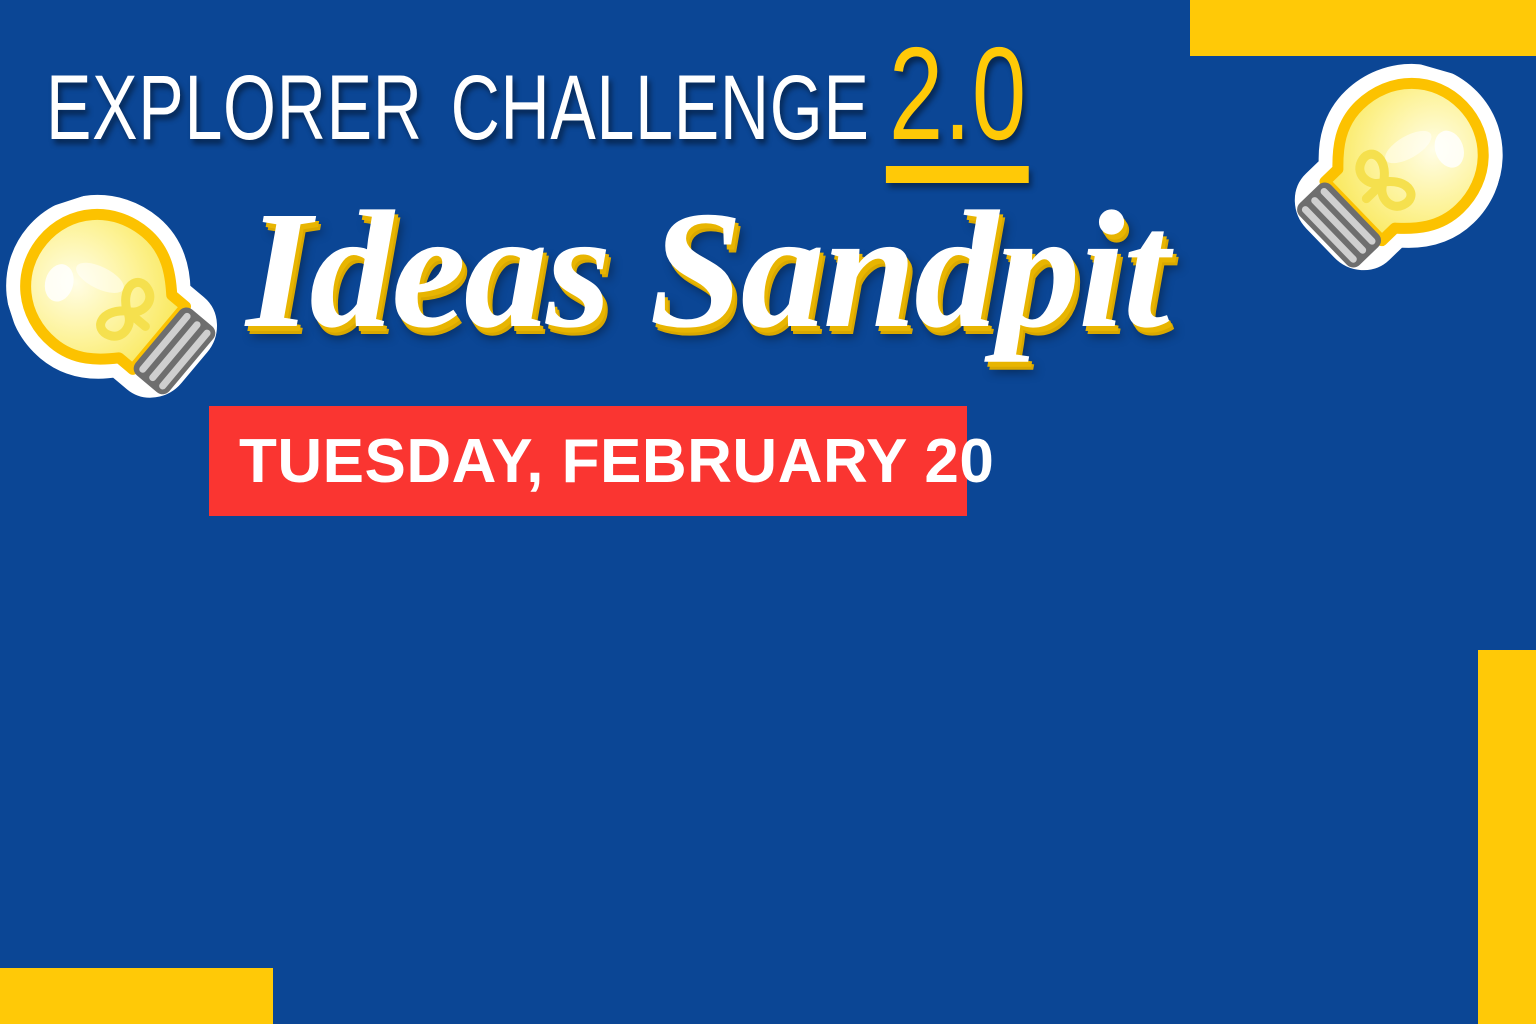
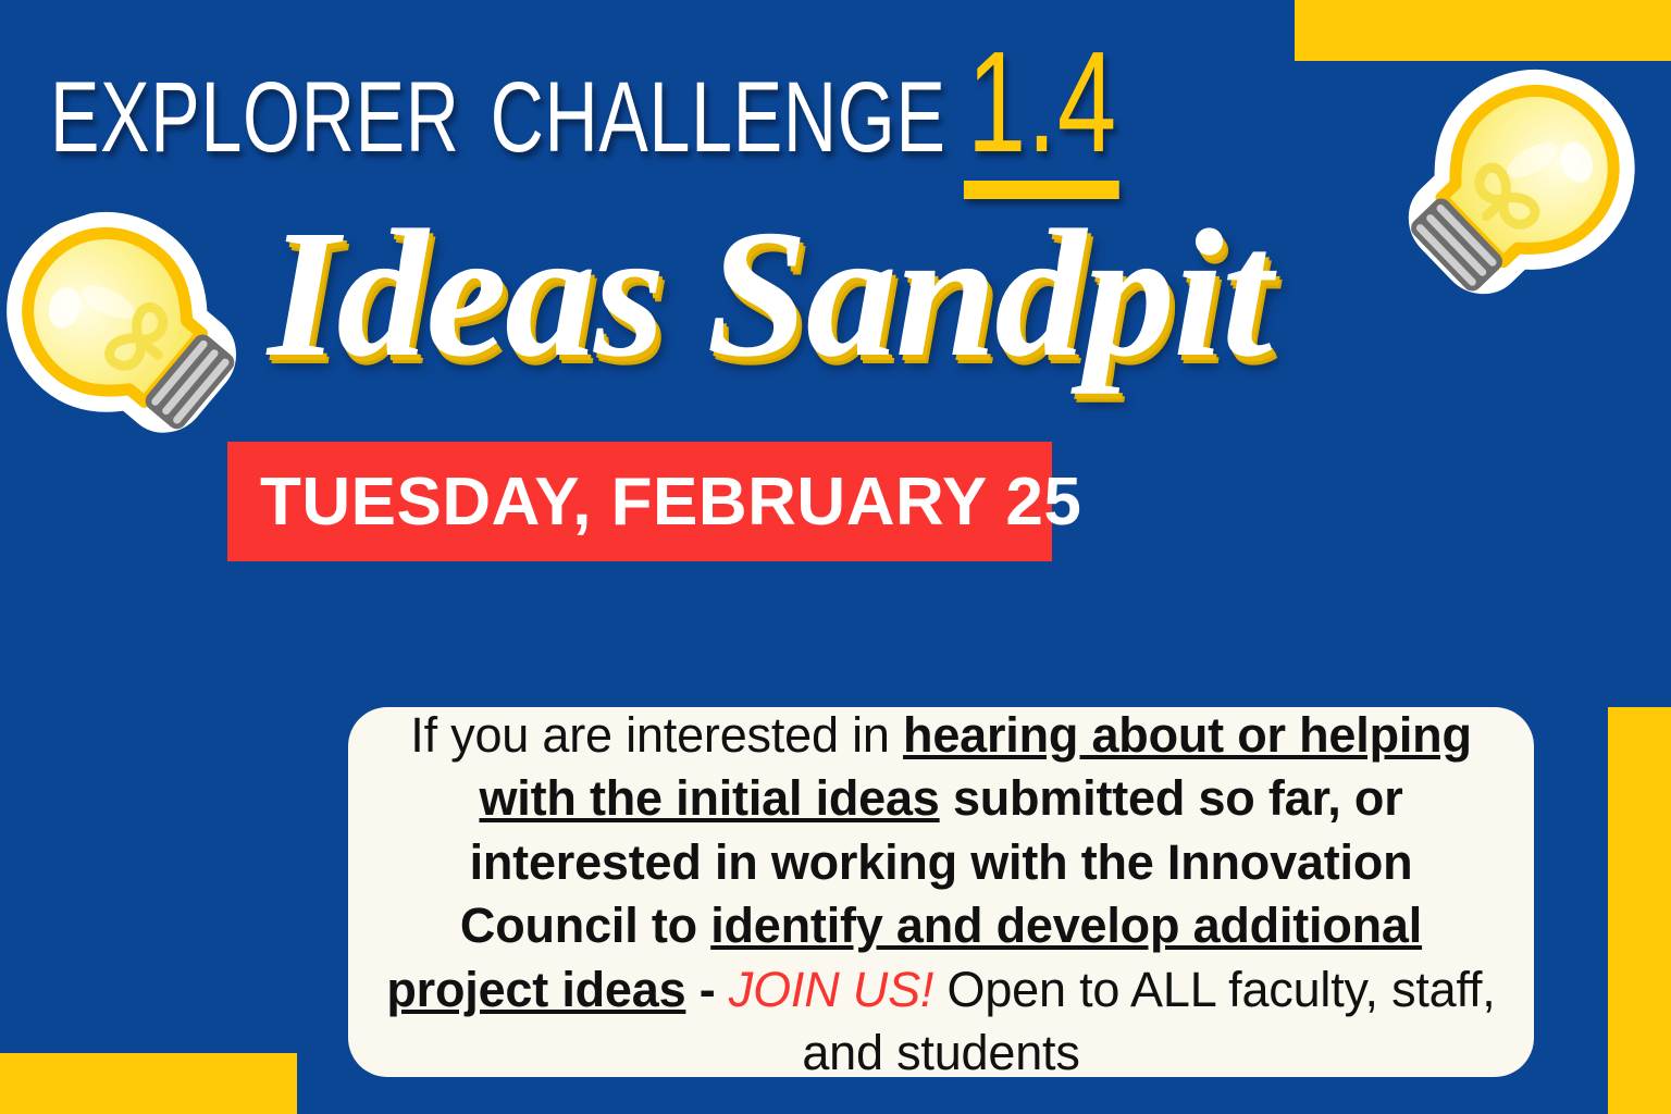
- explorer challenge 2.0
+ explorer challenge 1.4
  Ideas Sandpit
- TUESDAY, FEBRUARY 20
+ TUESDAY, FEBRUARY 25
+ If you are interested in hearing about or helping with the initial ideas submitted so far, or interested in working with the Innovation Council to identify and develop additional project ideas - JOIN US! Open to ALL faculty, staff, and students
